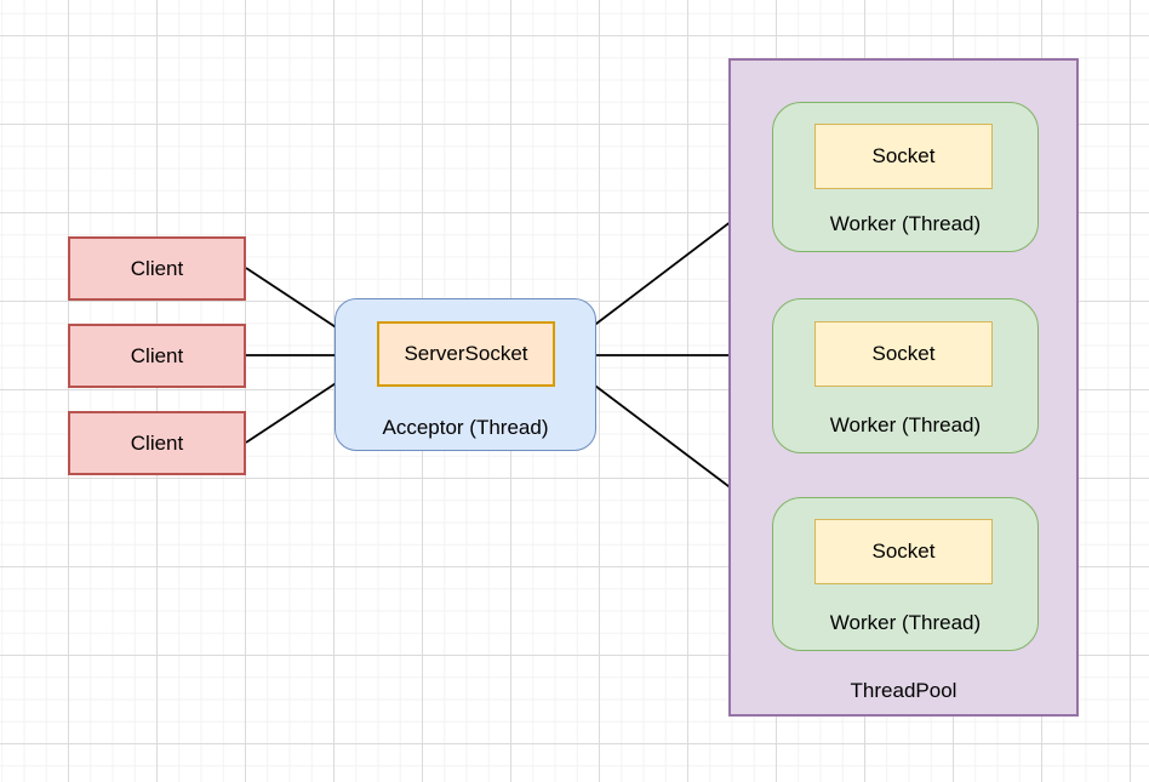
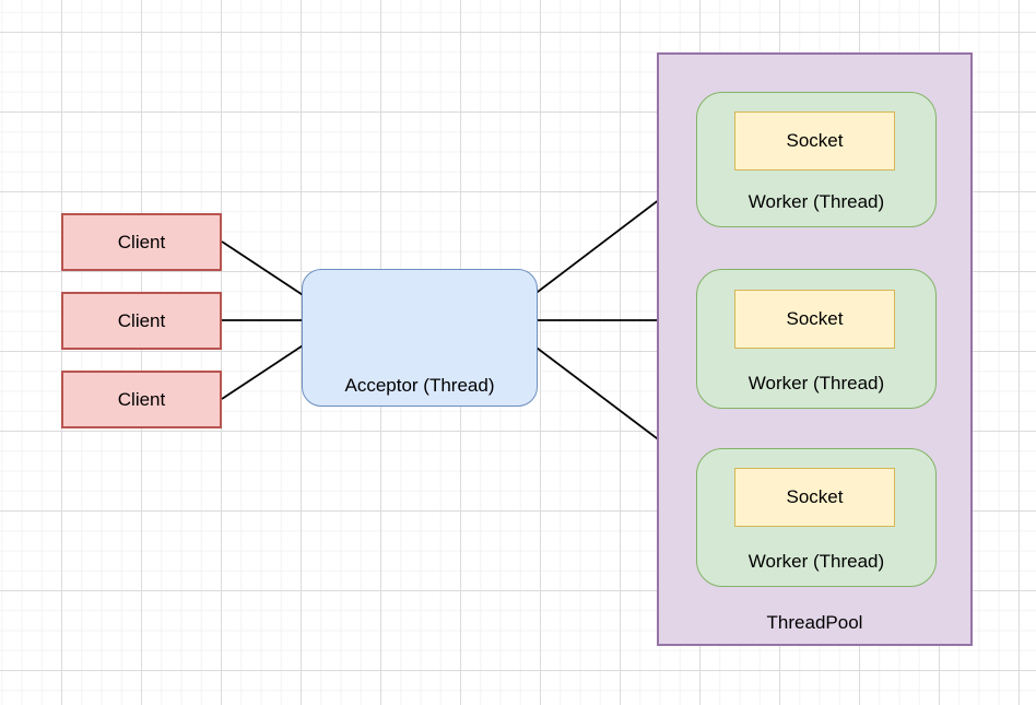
  Client
  Client
  Client
  Acceptor (Thread)
- ServerSocket
  ThreadPool
  Worker (Thread)
  Worker (Thread)
  Worker (Thread)
  Socket
  Socket
  Socket
